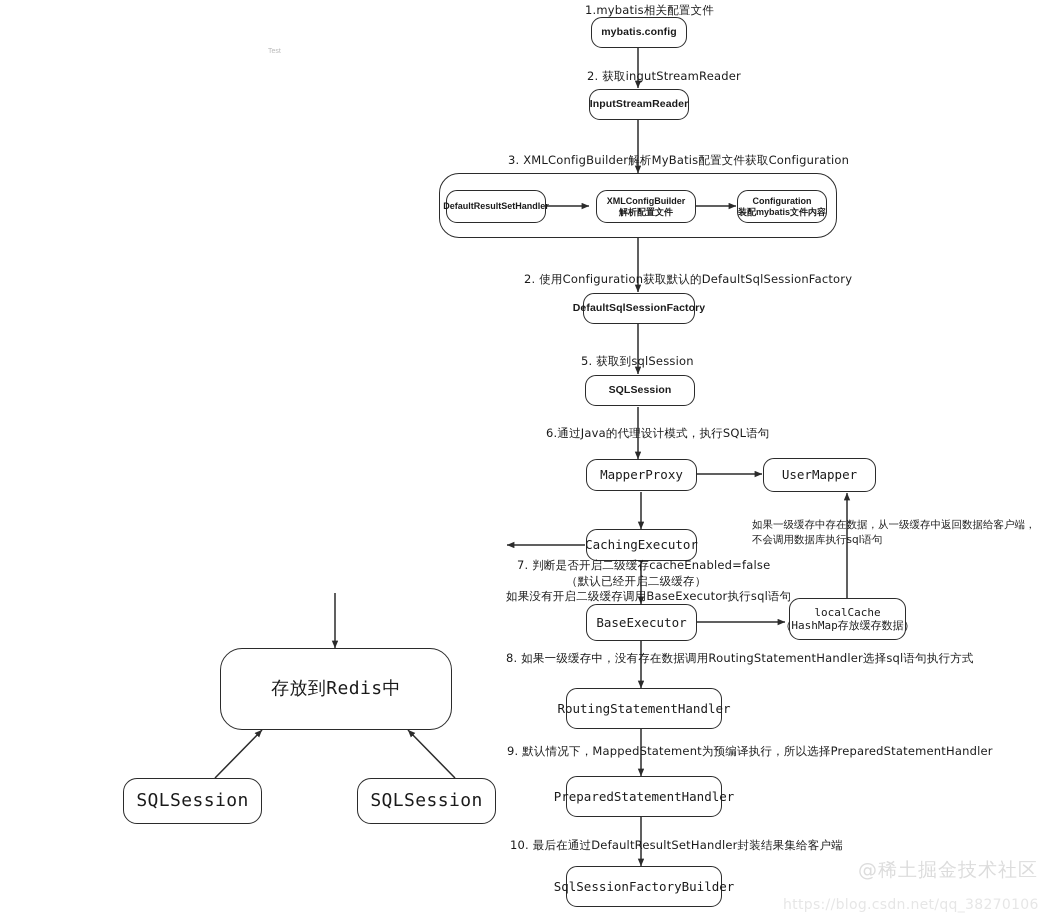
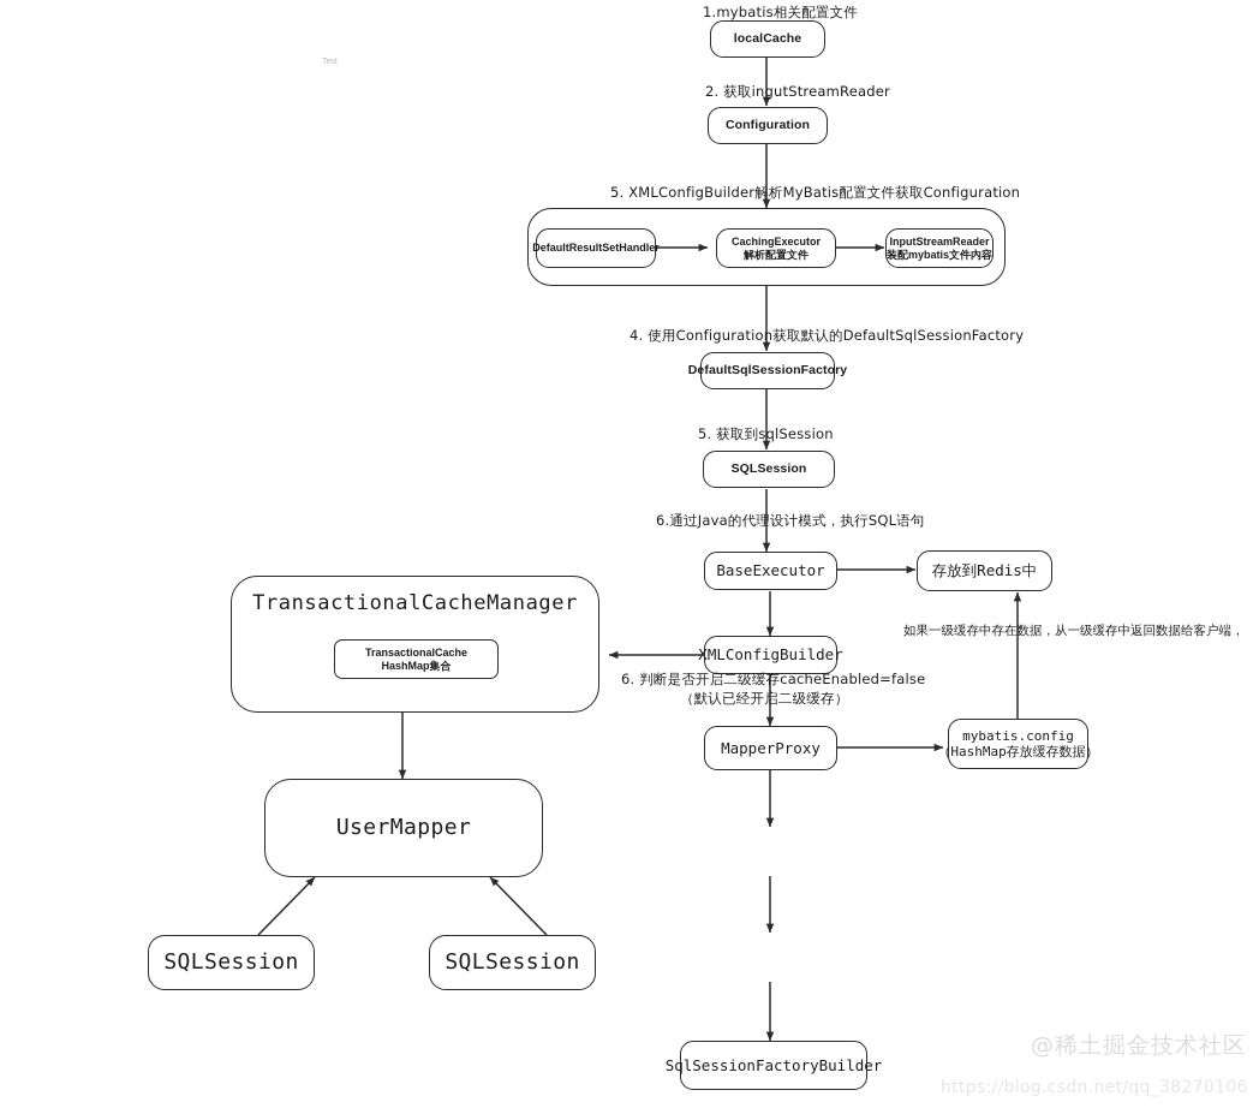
  1.mybatis相关配置文件
  2. 获取ingutStreamReader
- 3. XMLConfigBuilder解析MyBatis配置文件获取Configuration
+ 5. XMLConfigBuilder解析MyBatis配置文件获取Configuration
- 2. 使用Configuration获取默认的DefaultSqlSessionFactory
+ 4. 使用Configuration获取默认的DefaultSqlSessionFactory
  5. 获取到sqlSession
  6.通过Java的代理设计模式，执行SQL语句
- 7. 判断是否开启二级缓存cacheEnabled=false
+ 6. 判断是否开启二级缓存cacheEnabled=false
  （默认已经开启二级缓存）
- 如果没有开启二级缓存调用BaseExecutor执行sql语句
- 8. 如果一级缓存中，没有存在数据调用RoutingStatementHandler选择sql语句执行方式
- 9. 默认情况下，MappedStatement为预编译执行，所以选择PreparedStatementHandler
- 10. 最后在通过DefaultResultSetHandler封装结果集给客户端
  如果一级缓存中存在数据，从一级缓存中返回数据给客户端，
- 不会调用数据库执行sql语句
- mybatis.config
+ localCache
- InputStreamReader
+ Configuration
  DefaultResultSetHandler
- XMLConfigBuilder
+ CachingExecutor
  解析配置文件
- Configuration
+ InputStreamReader
  装配mybatis文件内容
  DefaultSqlSessionFactory
  SQLSession
- MapperProxy
+ BaseExecutor
- UserMapper
+ 存放到Redis中
- CachingExecutor
+ XMLConfigBuilder
- BaseExecutor
+ MapperProxy
- localCache
+ mybatis.config
  （HashMap存放缓存数据）
- RoutingStatementHandler
- PreparedStatementHandler
  SqlSessionFactoryBuilder
+ TransactionalCacheManager
+ TransactionalCache
+ HashMap集合
- 存放到Redis中
+ UserMapper
  SQLSession
  SQLSession
  @稀土掘金技术社区
  https://blog.csdn.net/qq_38270106
